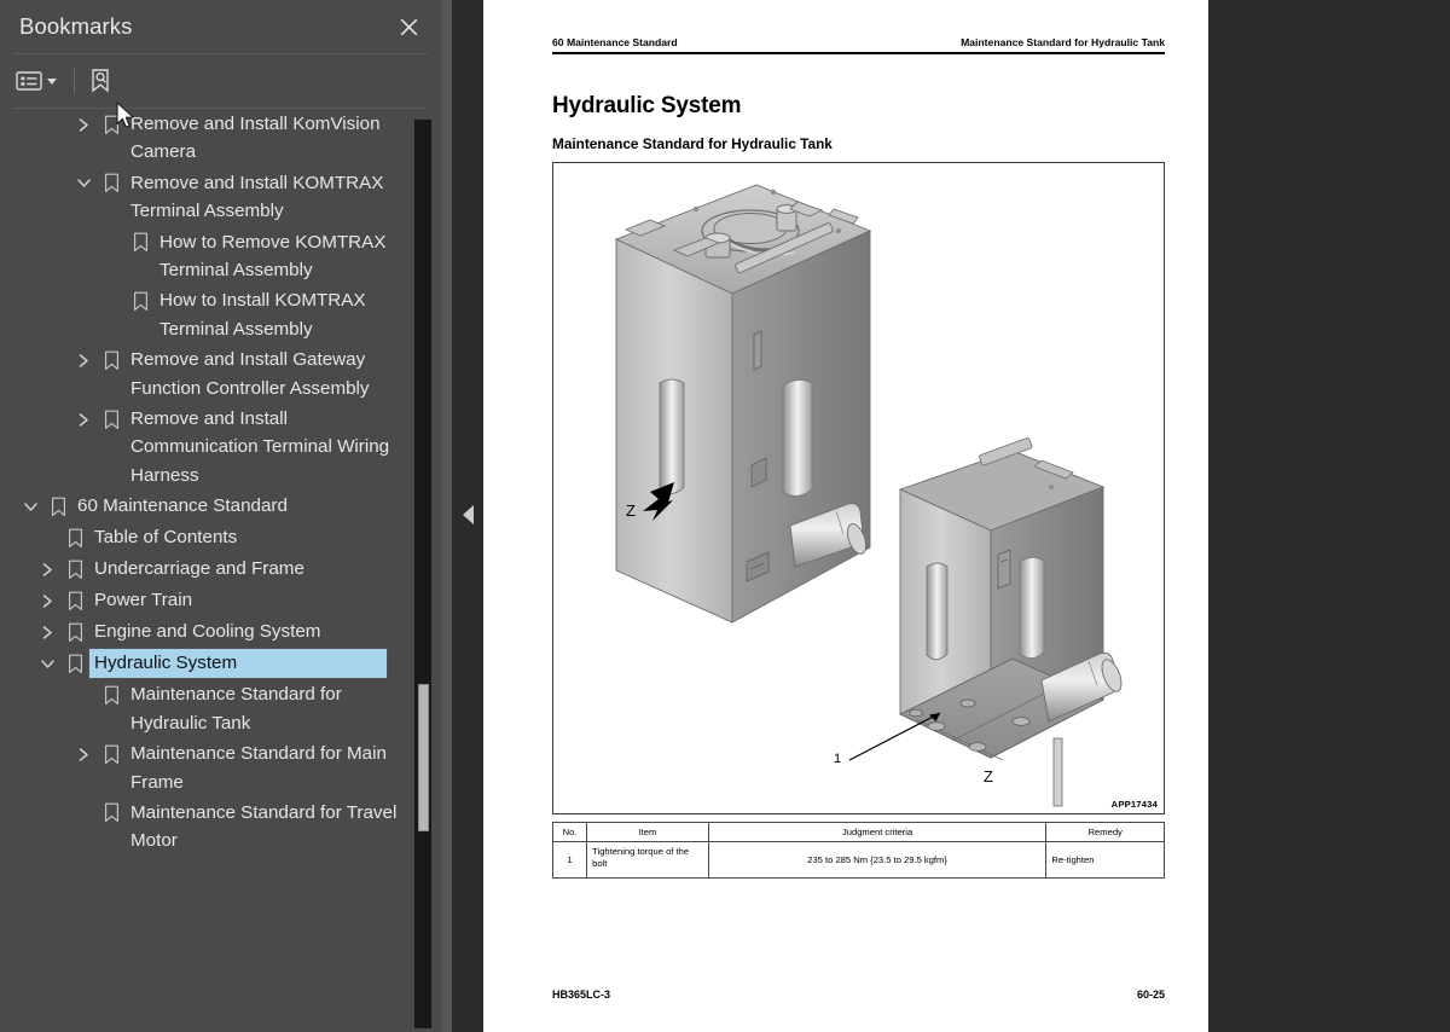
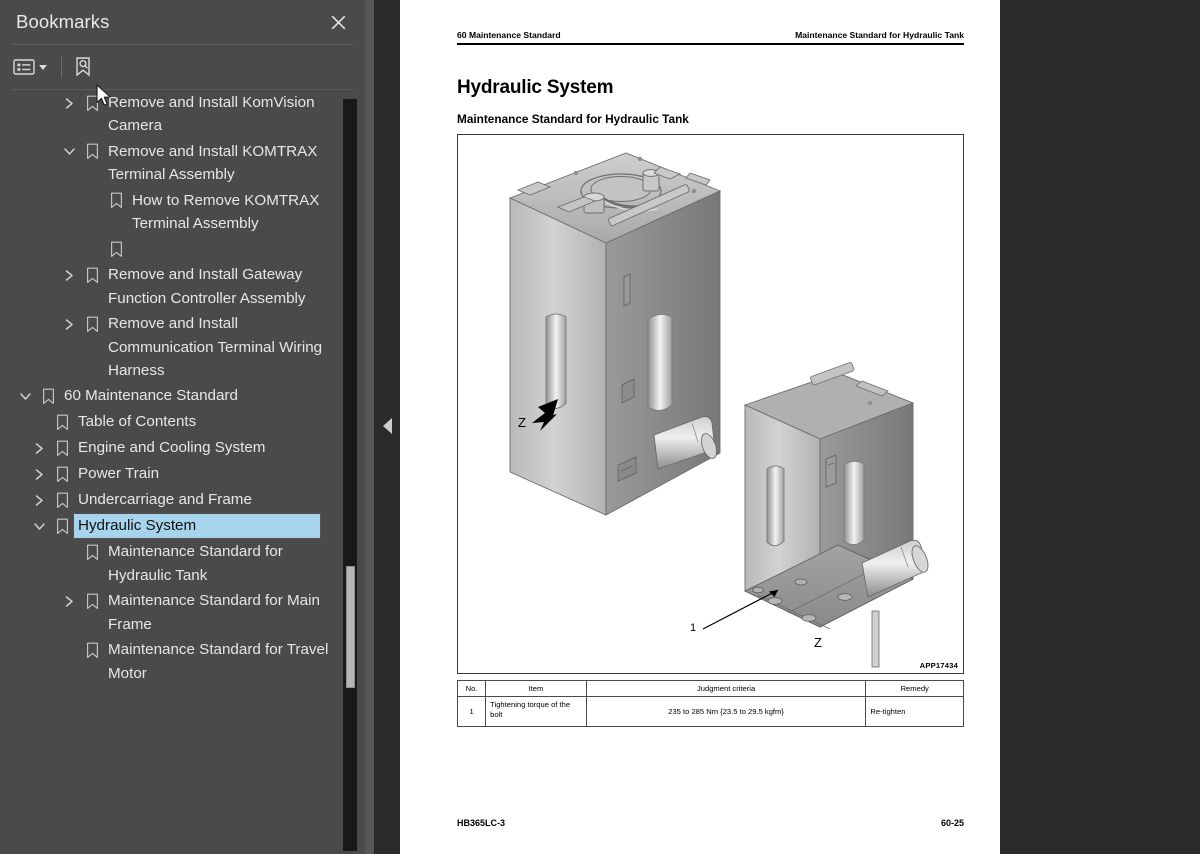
  Bookmarks
  Remove and Install KomVision Camera
  Remove and Install KOMTRAX Terminal Assembly
  How to Remove KOMTRAX Terminal Assembly
- How to Install KOMTRAX Terminal Assembly
  Remove and Install Gateway Function Controller Assembly
  Remove and Install Communication Terminal Wiring Harness
  60 Maintenance Standard
  Table of Contents
- Undercarriage and Frame
+ Engine and Cooling System
  Power Train
- Engine and Cooling System
+ Undercarriage and Frame
  Hydraulic System
  Maintenance Standard for Hydraulic Tank
  Maintenance Standard for Main Frame
  Maintenance Standard for Travel Motor
  60 Maintenance Standard
  Maintenance Standard for Hydraulic Tank
  Hydraulic System
  Maintenance Standard for Hydraulic Tank
  Z
  1
  Z
  APP17434
  No.	Item	Judgment criteria	Remedy
  1	Tightening torque of the bolt	235 to 285 Nm {23.5 to 29.5 kgfm}	Re-tighten
  HB365LC-3
  60-25
